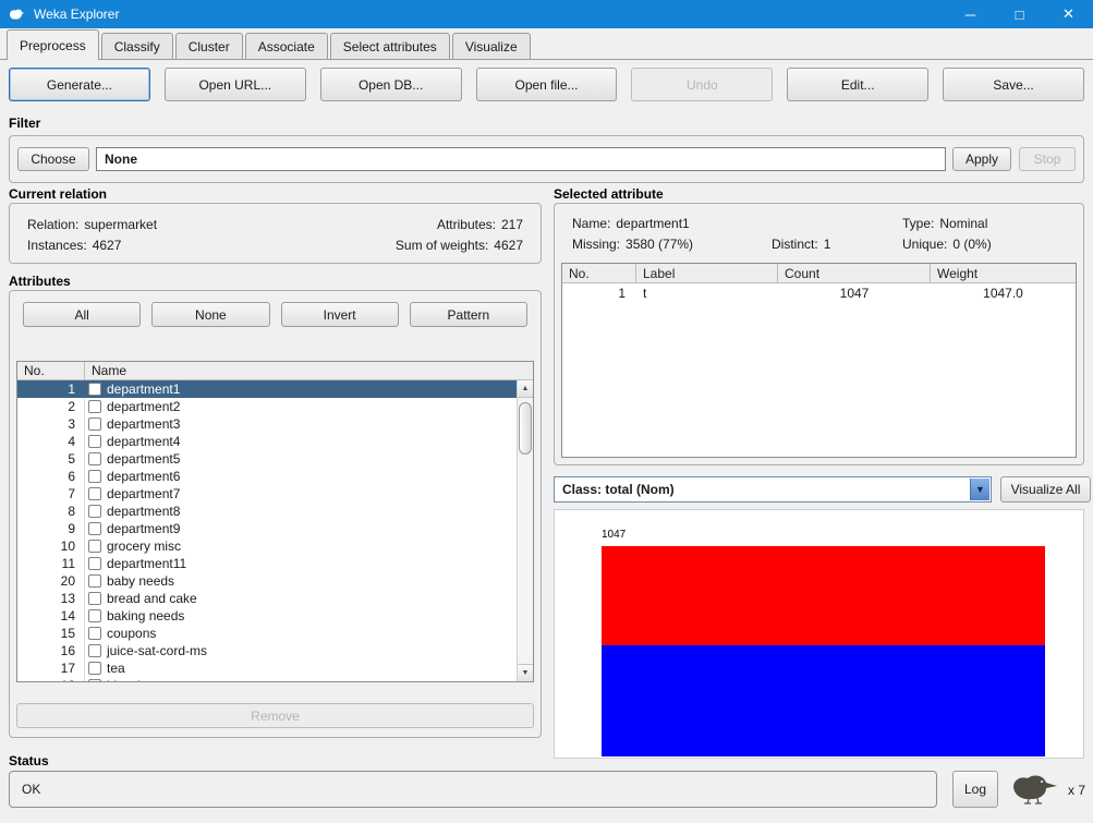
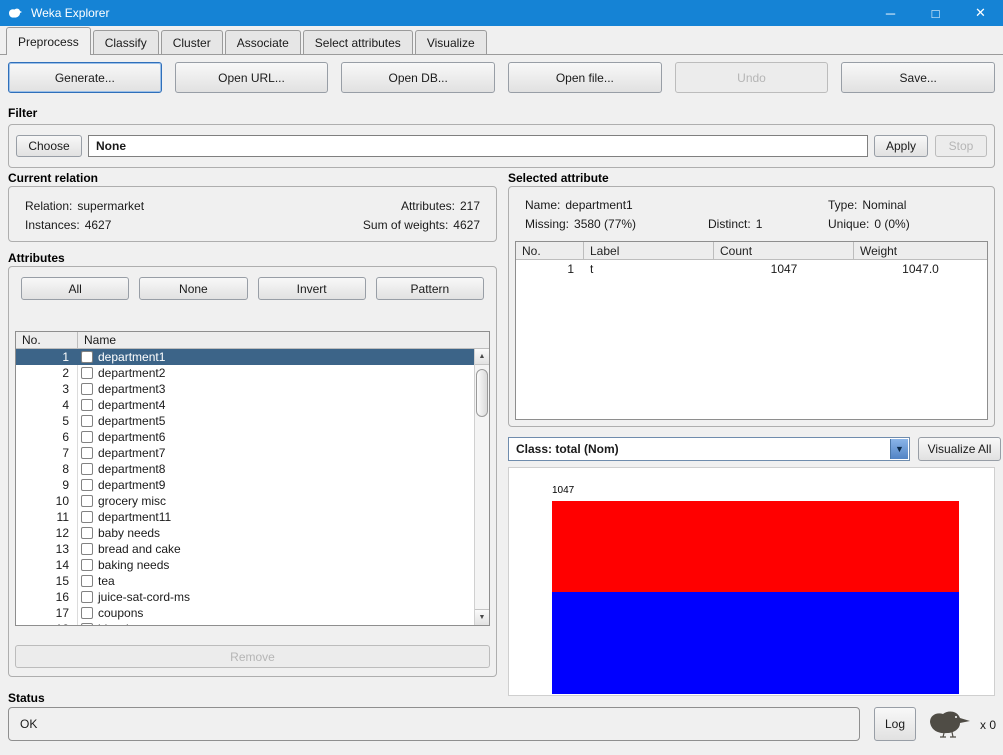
  Weka Explorer
  ─
  □
  ✕
  Preprocess
  Classify
  Cluster
  Associate
  Select attributes
  Visualize
  Generate...
  Open URL...
  Open DB...
  Open file...
  Undo
- Edit...
  Save...
  Filter
  Choose
  None
  Apply
  Stop
  Current relation
  Relation: supermarket
  Attributes: 217
  Instances: 4627
  Sum of weights: 4627
  Selected attribute
  Name: department1
  Type: Nominal
  Missing: 3580 (77%)
  Distinct: 1
  Unique: 0 (0%)
  No.
  Label
  Count
  Weight
  1
  t
  1047
  1047.0
  Attributes
  All
  None
  Invert
  Pattern
  No.
  Name
  1
  department1
  2
  department2
  3
  department3
  4
  department4
  5
  department5
  6
  department6
  7
  department7
  8
  department8
  9
  department9
  10
  grocery misc
  11
  department11
- 20
+ 12
  baby needs
  13
  bread and cake
  14
  baking needs
  15
- coupons
+ tea
  16
  juice-sat-cord-ms
  17
- tea
+ coupons
  Remove
  Class: total (Nom)
  ▼
  Visualize All
  1047
  Status
  OK
  Log
- x 7
+ x 0
